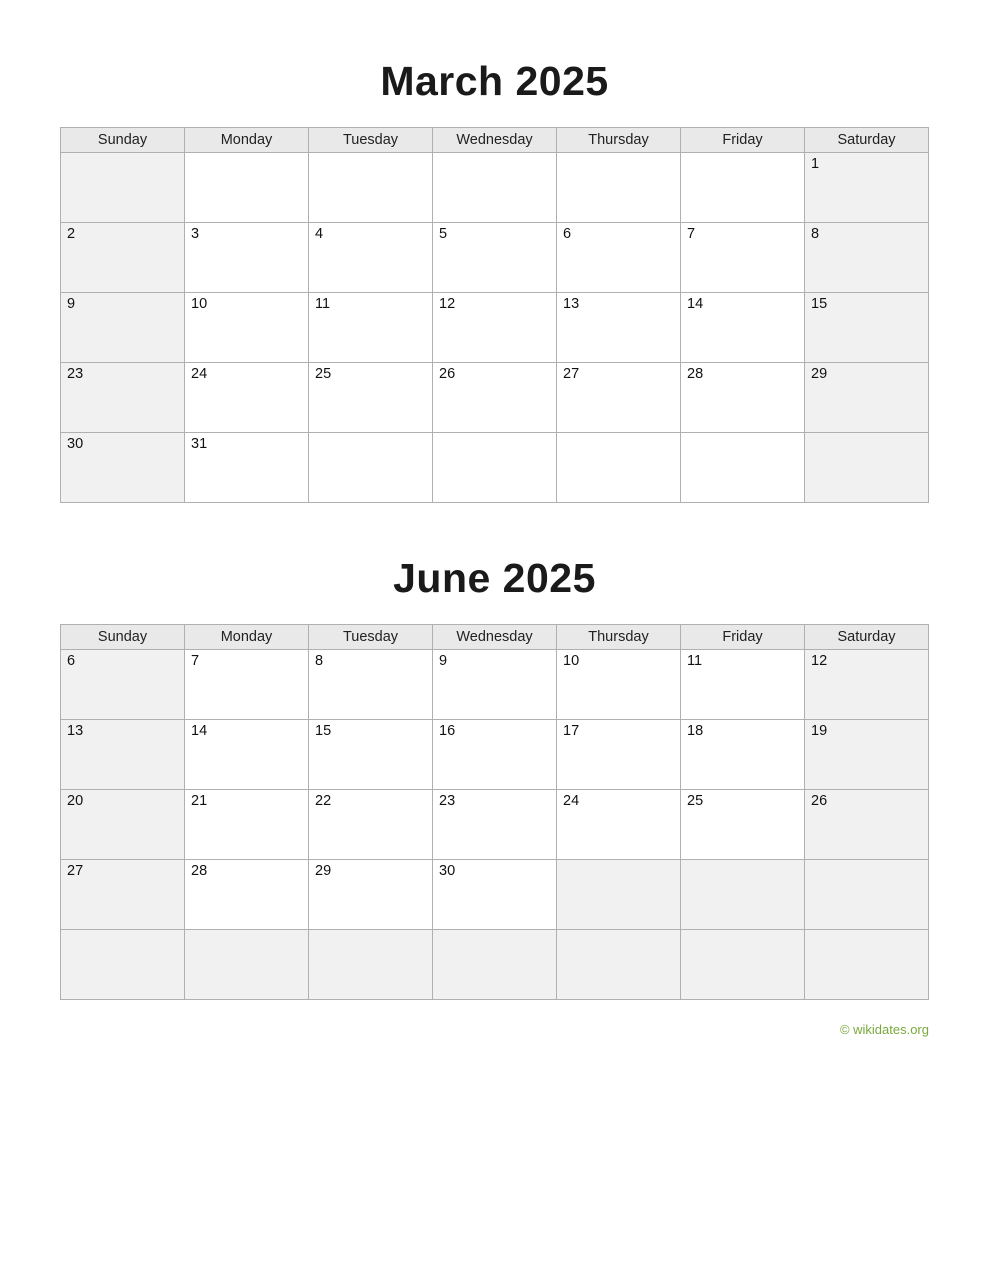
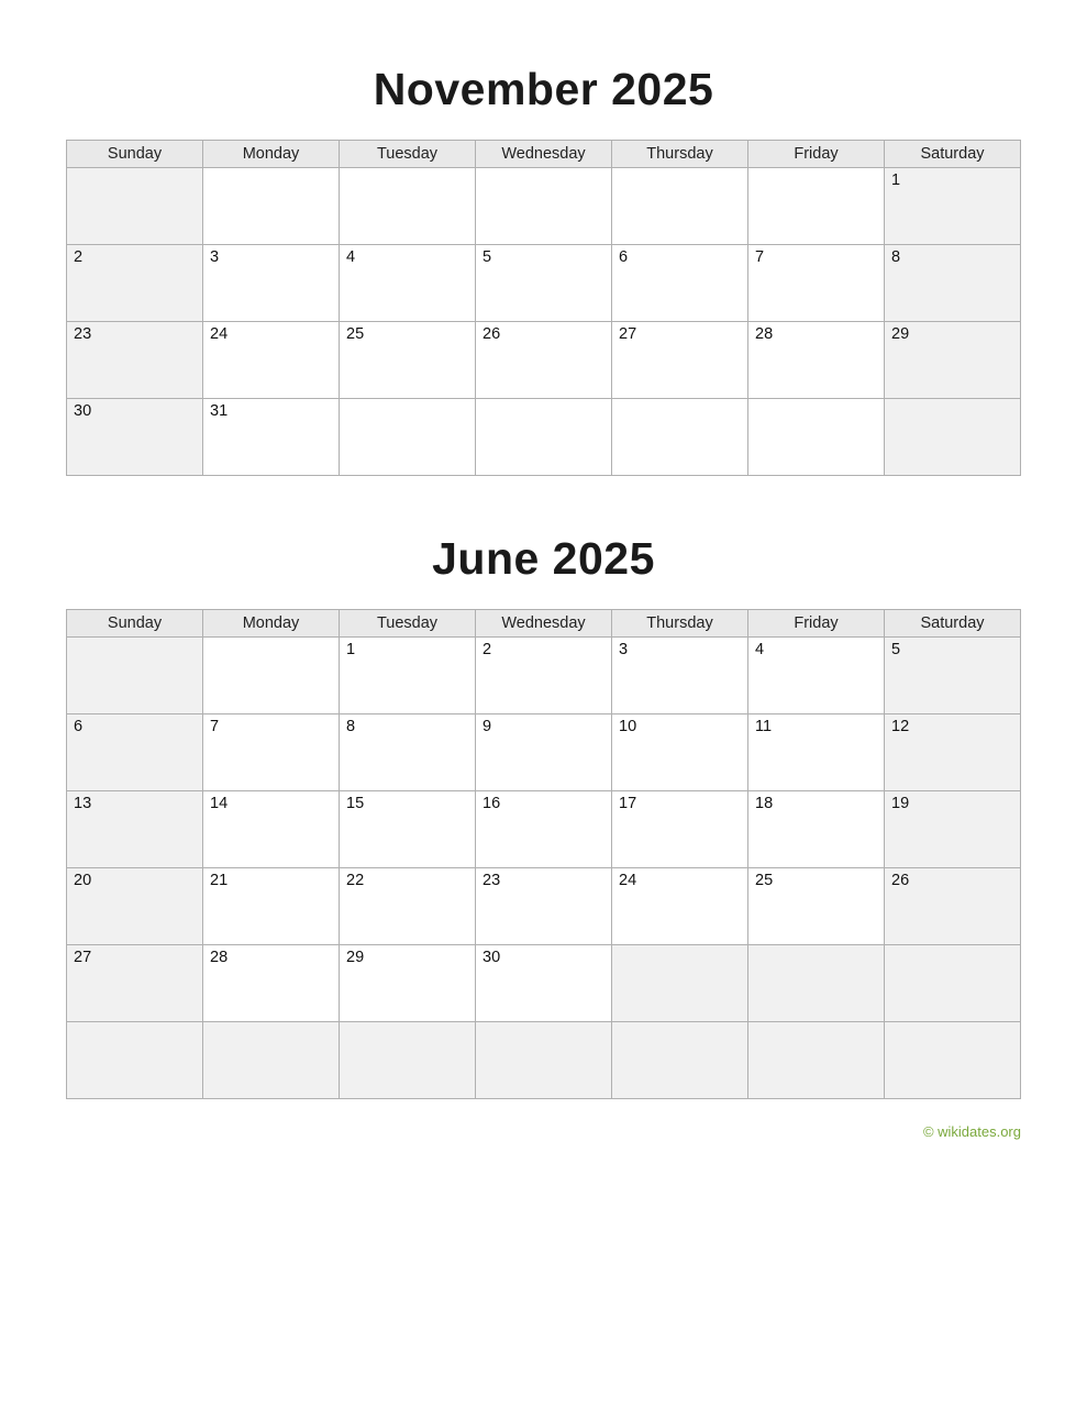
- March 2025
+ November 2025
  Sunday	Monday	Tuesday	Wednesday	Thursday	Friday	Saturday
  						1
  2	3	4	5	6	7	8
- 9	10	11	12	13	14	15
  23	24	25	26	27	28	29
  30	31
  June 2025
  Sunday	Monday	Tuesday	Wednesday	Thursday	Friday	Saturday
+ 		1	2	3	4	5
  6	7	8	9	10	11	12
  13	14	15	16	17	18	19
  20	21	22	23	24	25	26
  27	28	29	30
  © wikidates.org
